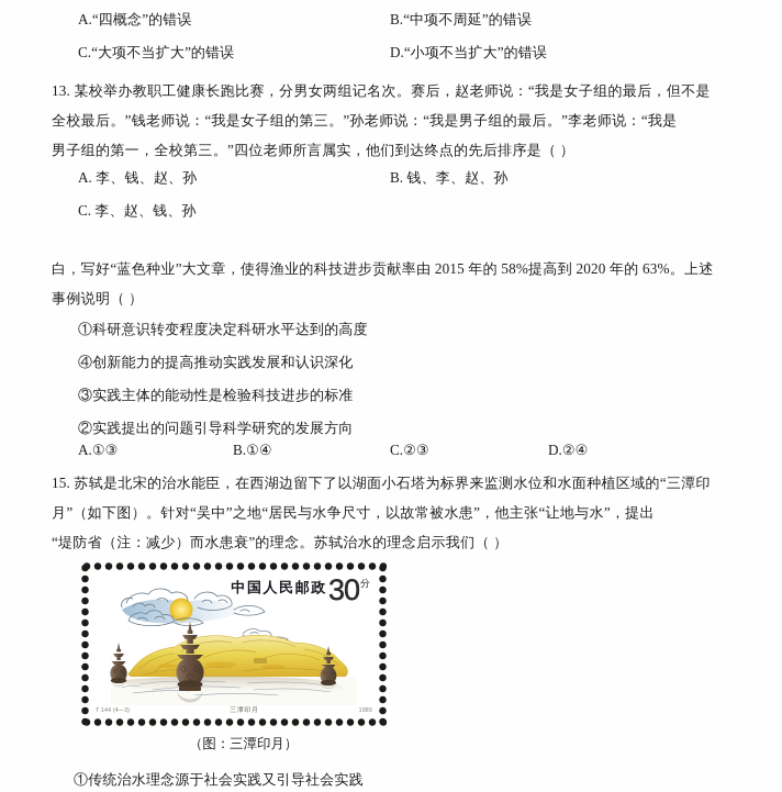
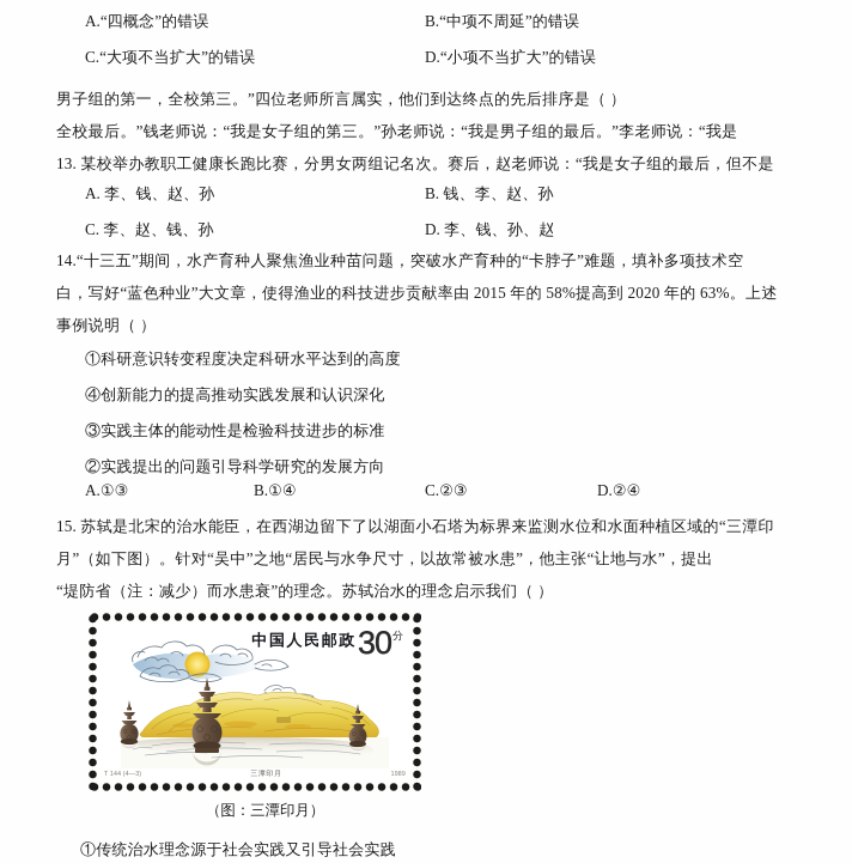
  A.“四概念”的错误
  B.“中项不周延”的错误
  C.“大项不当扩大”的错误
  D.“小项不当扩大”的错误
- 13. 某校举办教职工健康长跑比赛，分男女两组记名次。赛后，赵老师说：“我是女子组的最后，但不是
+ 男子组的第一，全校第三。”四位老师所言属实，他们到达终点的先后排序是（ ）
  全校最后。”钱老师说：“我是女子组的第三。”孙老师说：“我是男子组的最后。”李老师说：“我是
- 男子组的第一，全校第三。”四位老师所言属实，他们到达终点的先后排序是（ ）
+ 13. 某校举办教职工健康长跑比赛，分男女两组记名次。赛后，赵老师说：“我是女子组的最后，但不是
  A. 李、钱、赵、孙
  B. 钱、李、赵、孙
  C. 李、赵、钱、孙
+ D. 李、钱、孙、赵
+ 14.“十三五”期间，水产育种人聚焦渔业种苗问题，突破水产育种的“卡脖子”难题，填补多项技术空
  白，写好“蓝色种业”大文章，使得渔业的科技进步贡献率由 2015 年的 58%提高到 2020 年的 63%。上述
  事例说明（ ）
  ①科研意识转变程度决定科研水平达到的高度
  ④创新能力的提高推动实践发展和认识深化
  ③实践主体的能动性是检验科技进步的标准
  ②实践提出的问题引导科学研究的发展方向
  A.①③
  B.①④
  C.②③
  D.②④
  15. 苏轼是北宋的治水能臣，在西湖边留下了以湖面小石塔为标界来监测水位和水面种植区域的“三潭印
  月”（如下图）。针对“吴中”之地“居民与水争尺寸，以故常被水患”，他主张“让地与水”，提出
  “堤防省（注：减少）而水患衰”的理念。苏轼治水的理念启示我们（ ）
  中国人民邮政
  30
  分
  （图：三潭印月）
  ①传统治水理念源于社会实践又引导社会实践
